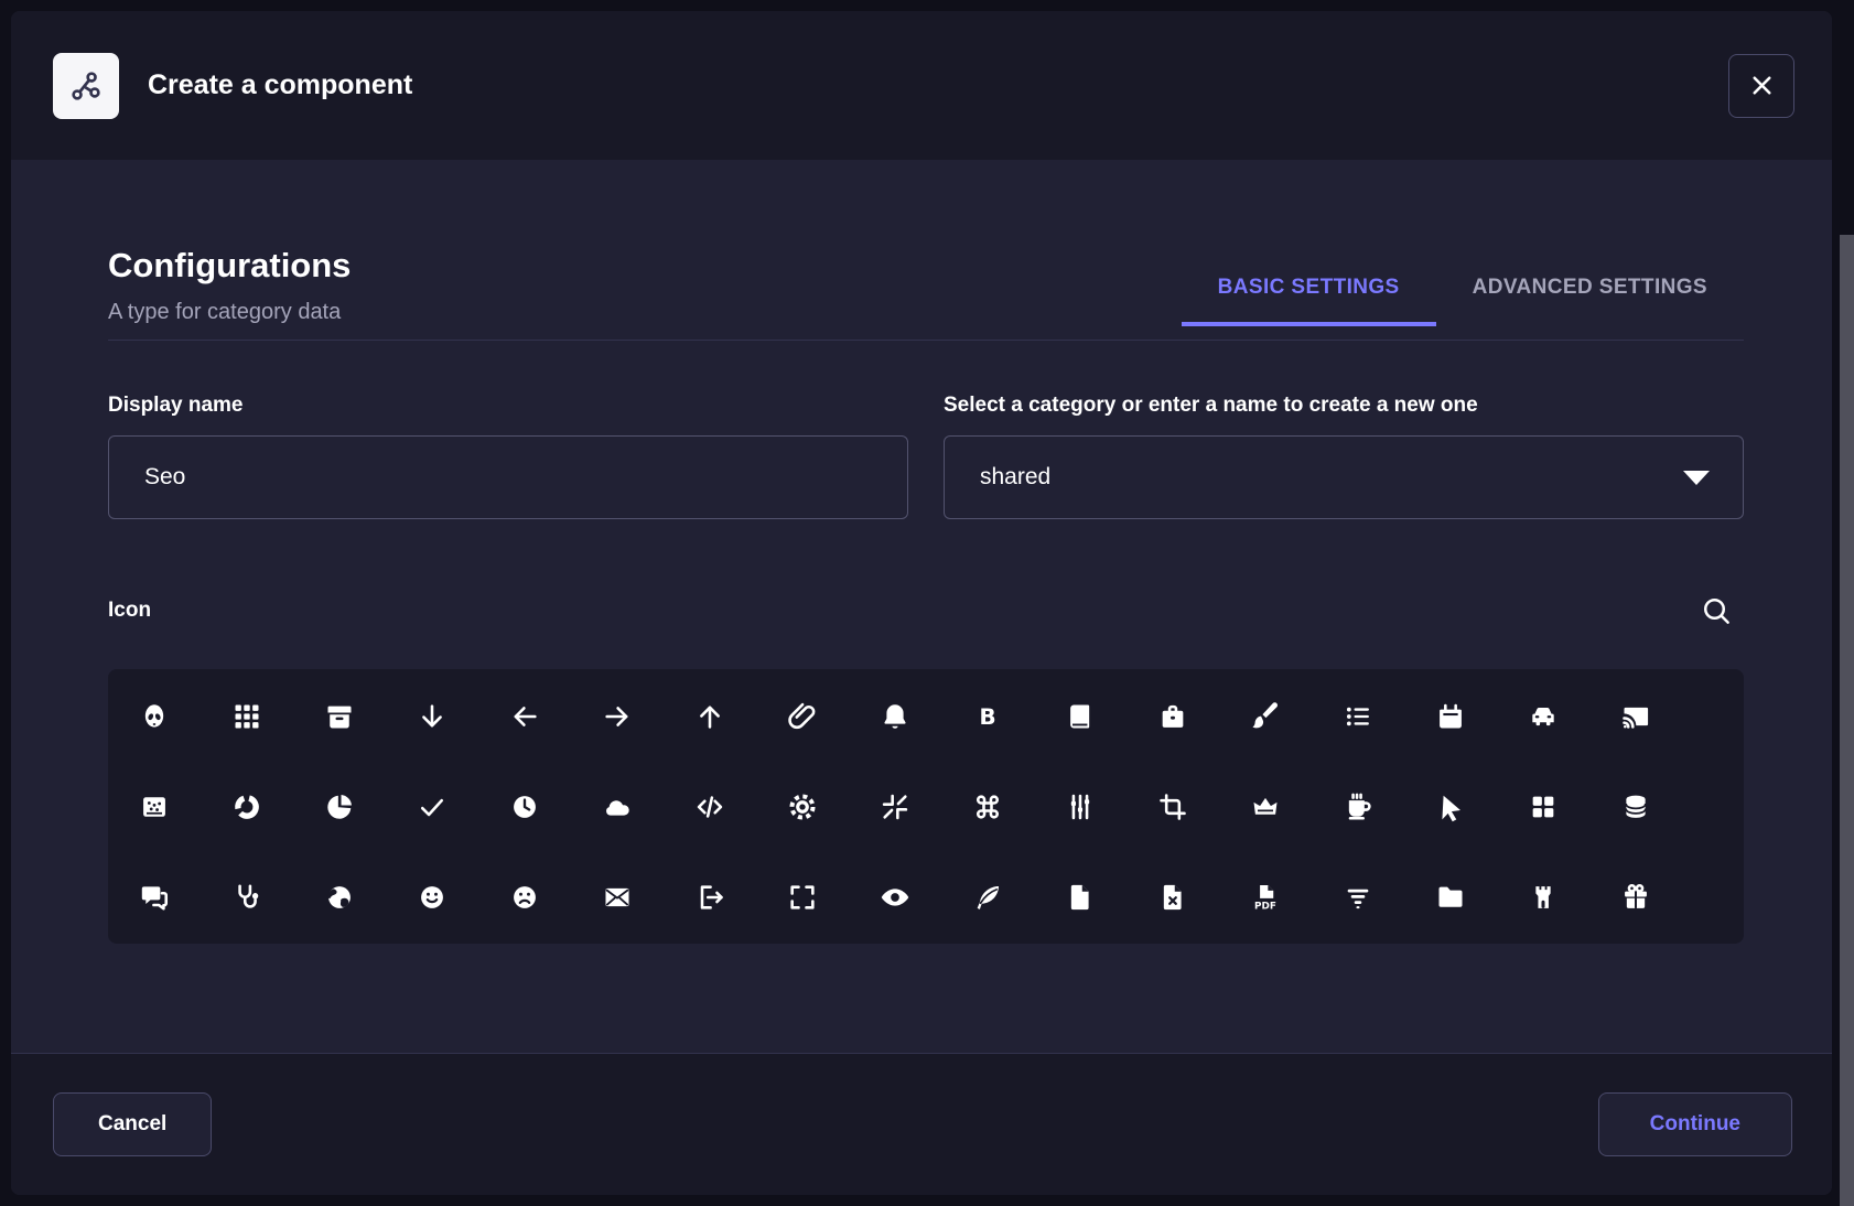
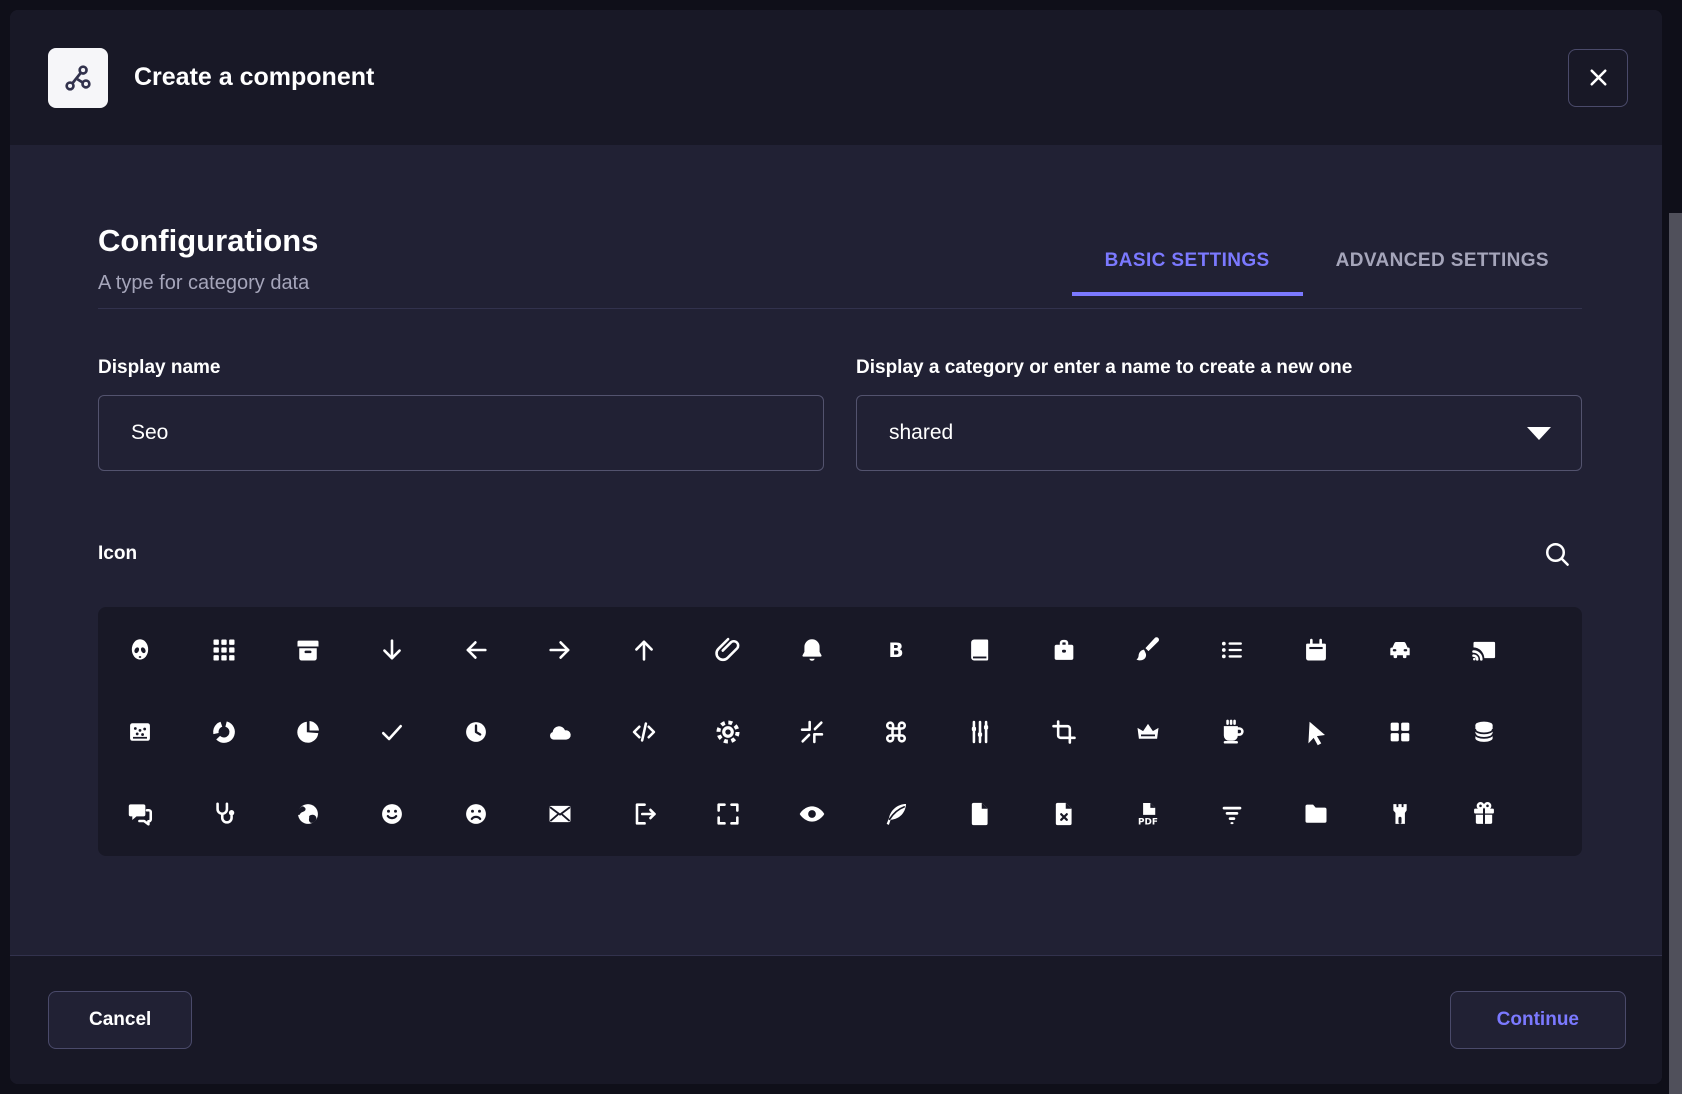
  Create a component
  Configurations
  A type for category data
  BASIC SETTINGS
  ADVANCED SETTINGS
  Display name
  Seo
- Select a category or enter a name to create a new one
+ Display a category or enter a name to create a new one
  shared
  Icon
  B
  PDF
  Cancel
  Continue
